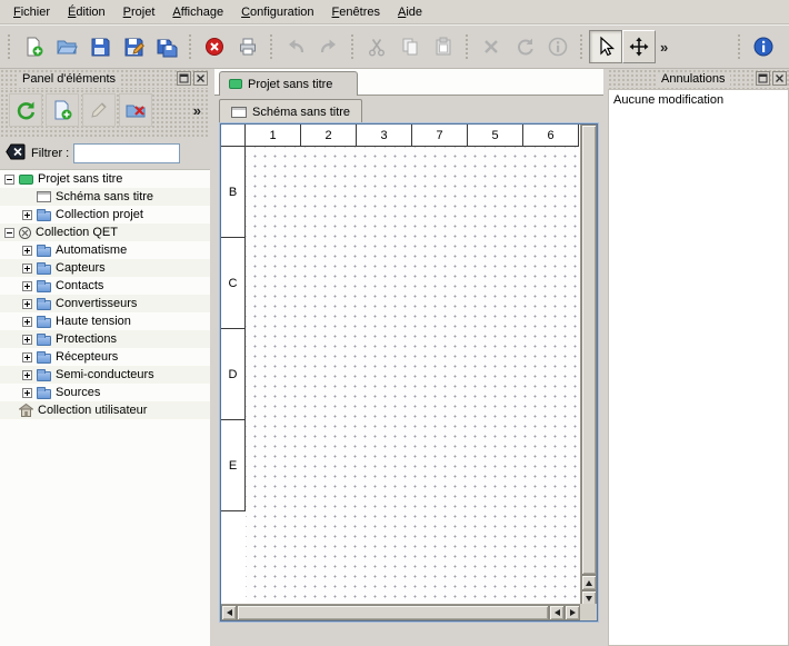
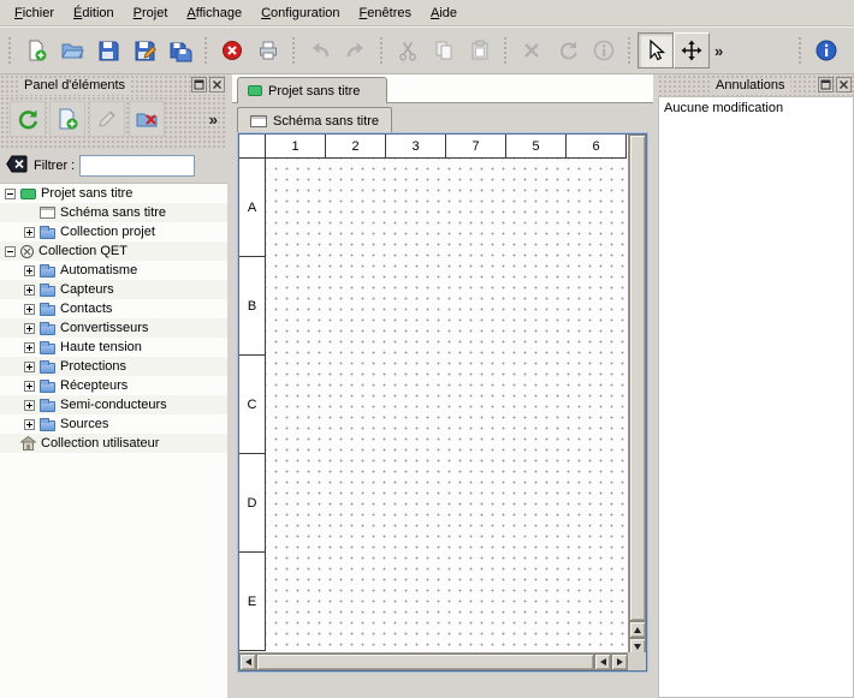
  Fichier
  Édition
  Projet
  Affichage
  Configuration
  Fenêtres
  Aide
  »
  Panel d'éléments
  »
  Filtrer :
  Projet sans titre
  Schéma sans titre
  Collection projet
  Collection QET
  Automatisme
  Capteurs
  Contacts
  Convertisseurs
  Haute tension
  Protections
  Récepteurs
  Semi-conducteurs
  Sources
  Collection utilisateur
  Projet sans titre
  Schéma sans titre
  1
  2
  3
  7
  5
  6
+ A
  B
  C
  D
  E
  Annulations
  Aucune modification
